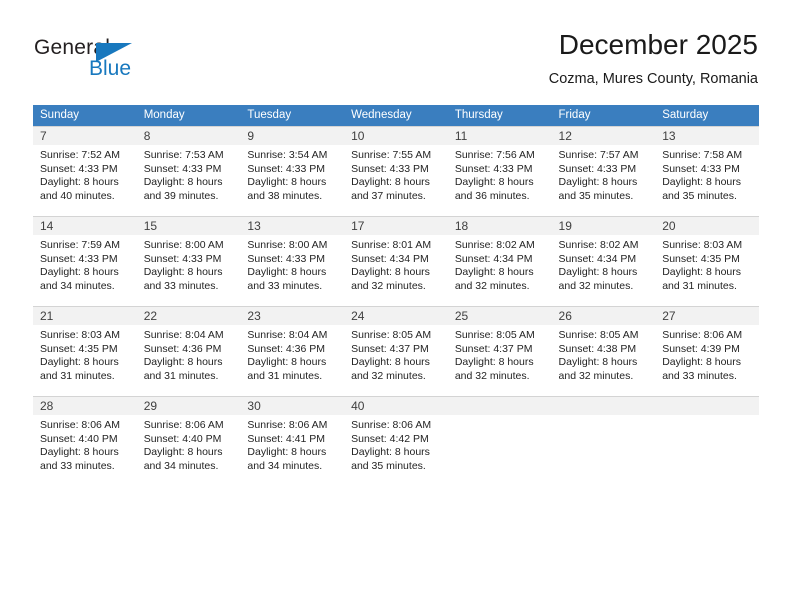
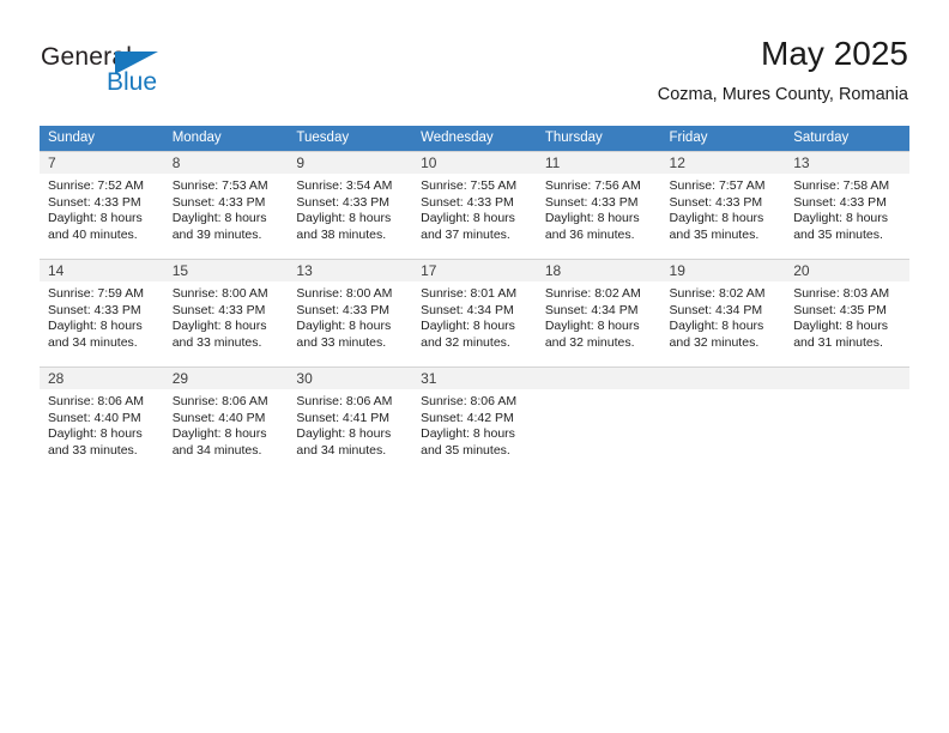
  General
  Blue
- December 2025
+ May 2025
  Cozma, Mures County, Romania
  Sunday	Monday	Tuesday	Wednesday	Thursday	Friday	Saturday
  7Sunrise: 7:52 AMSunset: 4:33 PMDaylight: 8 hoursand 40 minutes.	8Sunrise: 7:53 AMSunset: 4:33 PMDaylight: 8 hoursand 39 minutes.	9Sunrise: 3:54 AMSunset: 4:33 PMDaylight: 8 hoursand 38 minutes.	10Sunrise: 7:55 AMSunset: 4:33 PMDaylight: 8 hoursand 37 minutes.	11Sunrise: 7:56 AMSunset: 4:33 PMDaylight: 8 hoursand 36 minutes.	12Sunrise: 7:57 AMSunset: 4:33 PMDaylight: 8 hoursand 35 minutes.	13Sunrise: 7:58 AMSunset: 4:33 PMDaylight: 8 hoursand 35 minutes.
  14Sunrise: 7:59 AMSunset: 4:33 PMDaylight: 8 hoursand 34 minutes.	15Sunrise: 8:00 AMSunset: 4:33 PMDaylight: 8 hoursand 33 minutes.	13Sunrise: 8:00 AMSunset: 4:33 PMDaylight: 8 hoursand 33 minutes.	17Sunrise: 8:01 AMSunset: 4:34 PMDaylight: 8 hoursand 32 minutes.	18Sunrise: 8:02 AMSunset: 4:34 PMDaylight: 8 hoursand 32 minutes.	19Sunrise: 8:02 AMSunset: 4:34 PMDaylight: 8 hoursand 32 minutes.	20Sunrise: 8:03 AMSunset: 4:35 PMDaylight: 8 hoursand 31 minutes.
- 21Sunrise: 8:03 AMSunset: 4:35 PMDaylight: 8 hoursand 31 minutes.	22Sunrise: 8:04 AMSunset: 4:36 PMDaylight: 8 hoursand 31 minutes.	23Sunrise: 8:04 AMSunset: 4:36 PMDaylight: 8 hoursand 31 minutes.	24Sunrise: 8:05 AMSunset: 4:37 PMDaylight: 8 hoursand 32 minutes.	25Sunrise: 8:05 AMSunset: 4:37 PMDaylight: 8 hoursand 32 minutes.	26Sunrise: 8:05 AMSunset: 4:38 PMDaylight: 8 hoursand 32 minutes.	27Sunrise: 8:06 AMSunset: 4:39 PMDaylight: 8 hoursand 33 minutes.
- 28Sunrise: 8:06 AMSunset: 4:40 PMDaylight: 8 hoursand 33 minutes.	29Sunrise: 8:06 AMSunset: 4:40 PMDaylight: 8 hoursand 34 minutes.	30Sunrise: 8:06 AMSunset: 4:41 PMDaylight: 8 hoursand 34 minutes.	40Sunrise: 8:06 AMSunset: 4:42 PMDaylight: 8 hoursand 35 minutes.
+ 28Sunrise: 8:06 AMSunset: 4:40 PMDaylight: 8 hoursand 33 minutes.	29Sunrise: 8:06 AMSunset: 4:40 PMDaylight: 8 hoursand 34 minutes.	30Sunrise: 8:06 AMSunset: 4:41 PMDaylight: 8 hoursand 34 minutes.	31Sunrise: 8:06 AMSunset: 4:42 PMDaylight: 8 hoursand 35 minutes.
